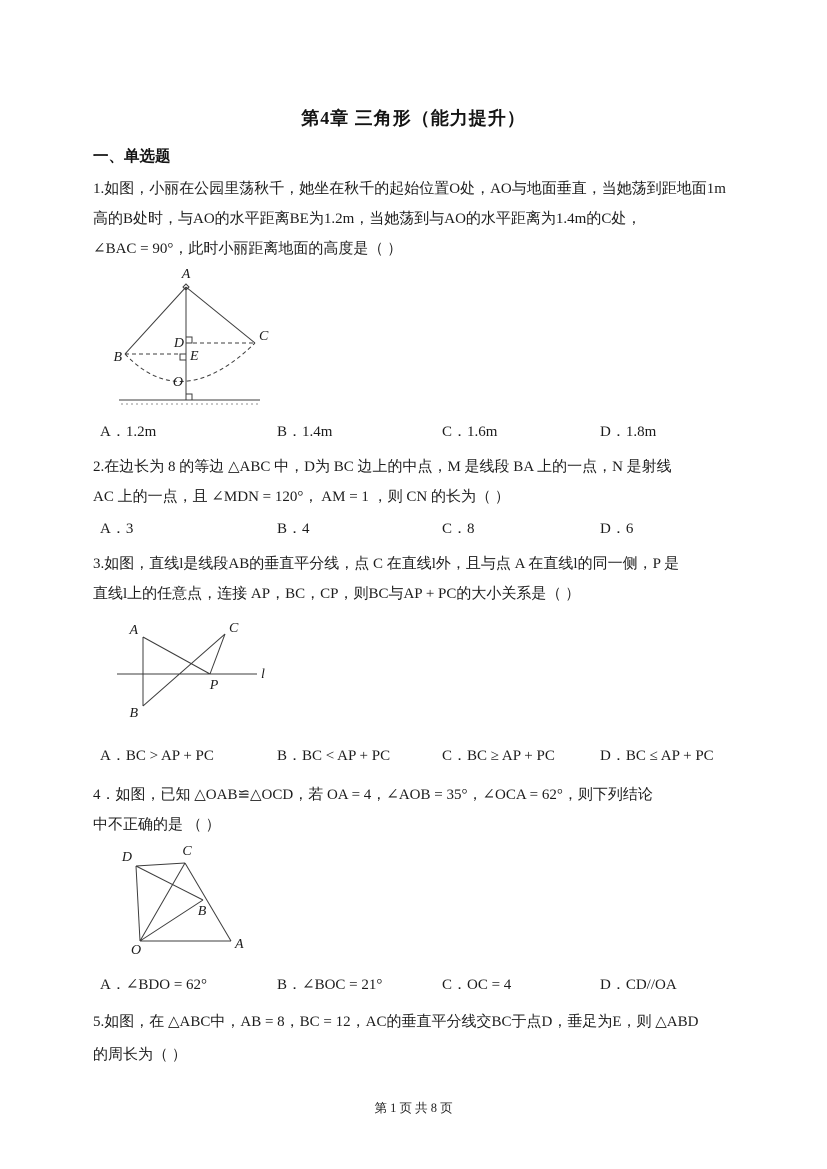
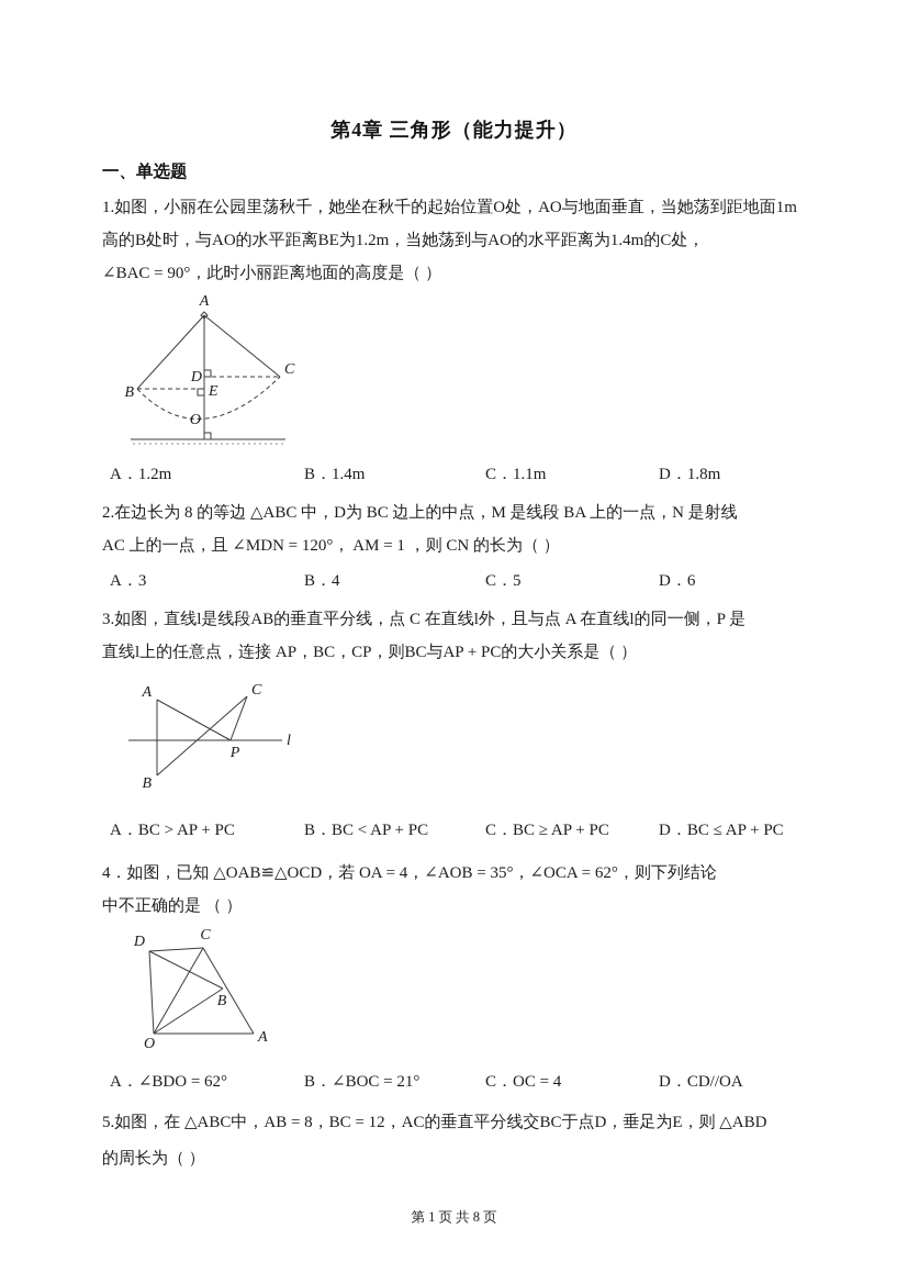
  第4章 三角形（能力提升）
  一、单选题
  1.如图，小丽在公园里荡秋千，她坐在秋千的起始位置O处，AO与地面垂直，当她荡到距地面1m
  高的B处时，与AO的水平距离BE为1.2m，当她荡到与AO的水平距离为1.4m的C处，
  ∠BAC = 90°，此时小丽距离地面的高度是（ ）
  A
  B
  C
  D
  E
  O
  A．1.2m
  B．1.4m
- C．1.6m
+ C．1.1m
  D．1.8m
  2.在边长为 8 的等边 △ABC 中，D为 BC 边上的中点，M 是线段 BA 上的一点，N 是射线
  AC 上的一点，且 ∠MDN = 120°， AM = 1 ，则 CN 的长为（ ）
  A．3
  B．4
- C．8
+ C．5
  D．6
  3.如图，直线l是线段AB的垂直平分线，点 C 在直线l外，且与点 A 在直线l的同一侧，P 是
  直线l上的任意点，连接 AP，BC，CP，则BC与AP + PC的大小关系是（ ）
  A
  B
  C
  P
  l
  A．BC > AP + PC
  B．BC < AP + PC
  C．BC ≥ AP + PC
  D．BC ≤ AP + PC
  4．如图，已知 △OAB≌△OCD，若 OA = 4，∠AOB = 35°，∠OCA = 62°，则下列结论
  中不正确的是 （ ）
  D
  C
  B
  O
  A
  A．∠BDO = 62°
  B．∠BOC = 21°
  C．OC = 4
  D．CD//OA
  5.如图，在 △ABC中，AB = 8，BC = 12，AC的垂直平分线交BC于点D，垂足为E，则 △ABD
  的周长为（ ）
  第 1 页 共 8 页
